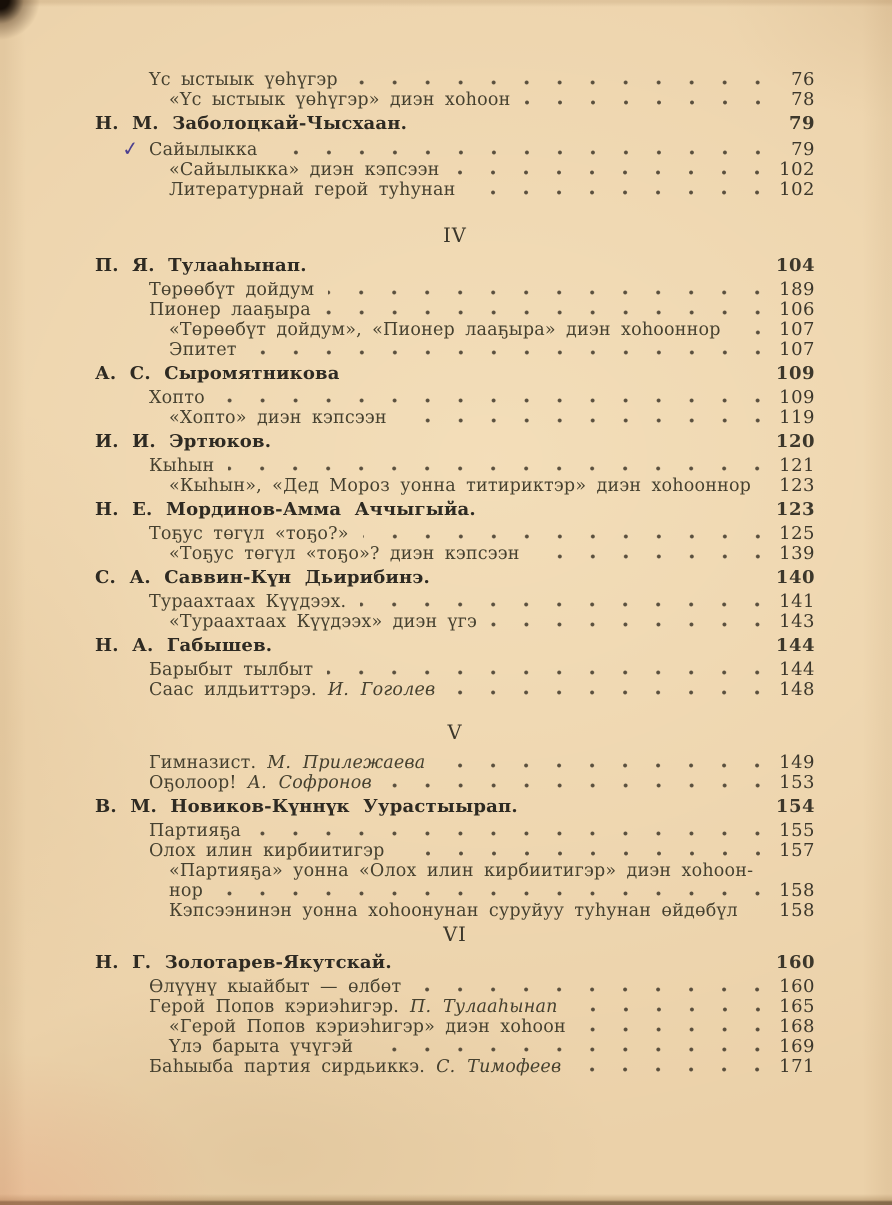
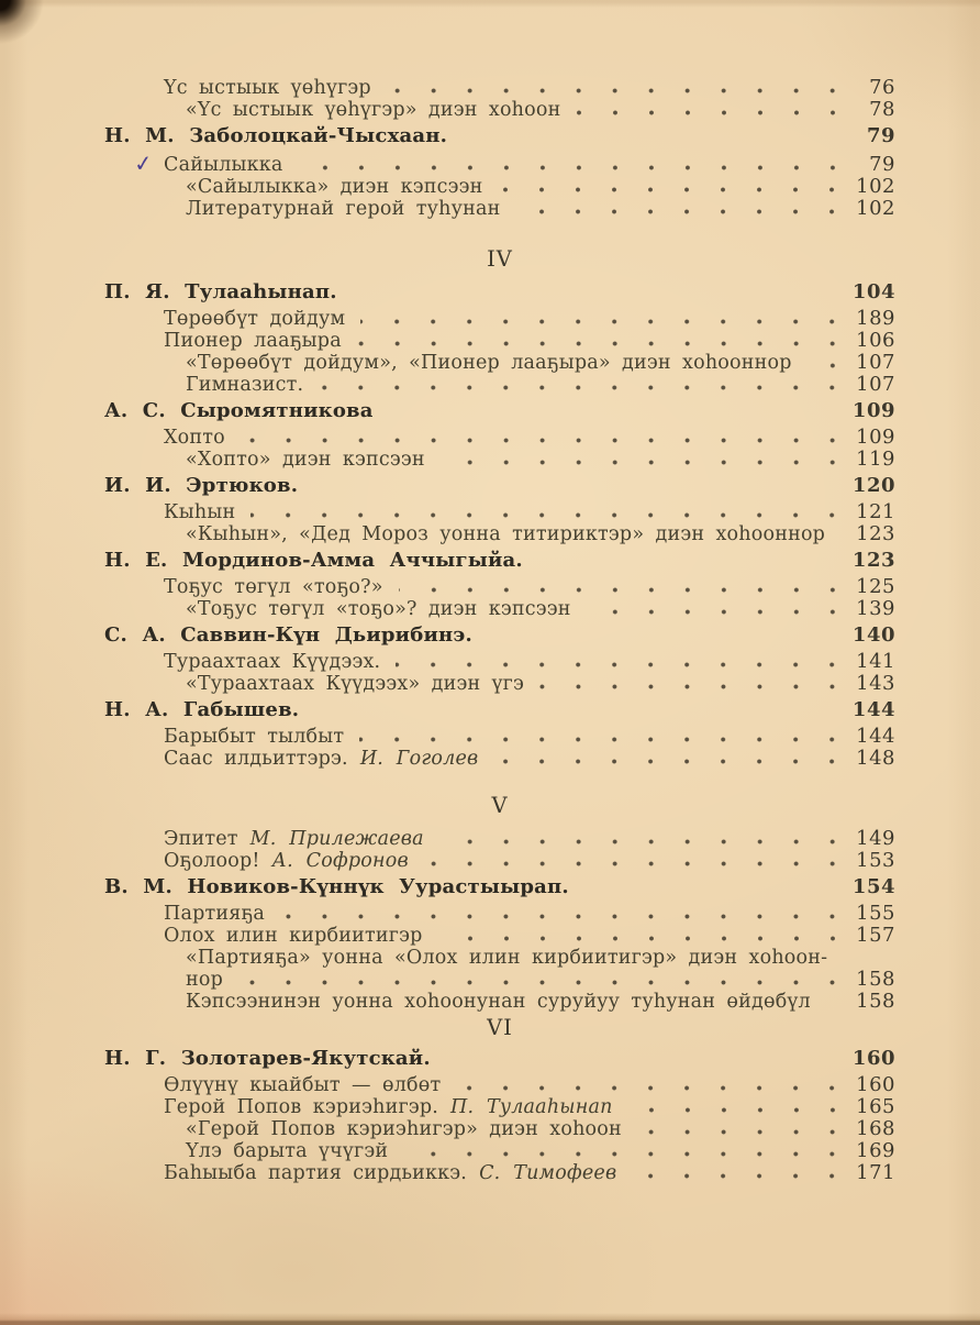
  Үс ыстыык үөһүгэр
  76
  «Үс ыстыык үөһүгэр» диэн хоһоон
  78
  Н. М. Заболоцкай-Чысхаан.
  79
  Сайылыкка
  79
  «Сайылыкка» диэн кэпсээн
  102
  Литературнай герой туһунан
  102
  IV
  П. Я. Тулааһынап.
  104
  Төрөөбүт дойдум
  189
  Пионер лааҕыра
  106
  «Төрөөбүт дойдум», «Пионер лааҕыра» диэн хоһооннор
  107
- Эпитет
+ Гимназист.
  107
  А. С. Сыромятникова
  109
  Хопто
  109
  «Хопто» диэн кэпсээн
  119
  И. И. Эртюков.
  120
  Кыһын
  121
  «Кыһын», «Дед Мороз уонна титириктэр» диэн хоһооннор
  123
  Н. Е. Мординов-Амма Аччыгыйа.
  123
  Тоҕус төгүл «тоҕо?»
  125
  «Тоҕус төгүл «тоҕо»? диэн кэпсээн
  139
  С. А. Саввин-Күн Дьирибинэ.
  140
  Тураахтаах Күүдээх.
  141
  «Тураахтаах Күүдээх» диэн үгэ
  143
  Н. А. Габышев.
  144
  Барыбыт тылбыт
  144
  Саас илдьиттэрэ.
  И. Гоголев
  148
  V
- Гимназист.
+ Эпитет
  М. Прилежаева
  149
  Оҕолоор!
  А. Софронов
  153
  В. М. Новиков-Күннүк Уурастыырап.
  154
  Партияҕа
  155
  Олох илин кирбиитигэр
  157
  «Партияҕа» уонна «Олох илин кирбиитигэр» диэн хоһоон-
  нор
  158
  Кэпсээнинэн уонна хоһоонунан суруйуу туһунан өйдөбүл
  158
  VI
  Н. Г. Золотарев-Якутскай.
  160
  Өлүүнү кыайбыт — өлбөт
  160
  Герой Попов кэриэһигэр.
  П. Тулааһынап
  165
  «Герой Попов кэриэһигэр» диэн хоһоон
  168
  Үлэ барыта үчүгэй
  169
  Баһыыба партия сирдьиккэ.
  С. Тимофеев
  171
